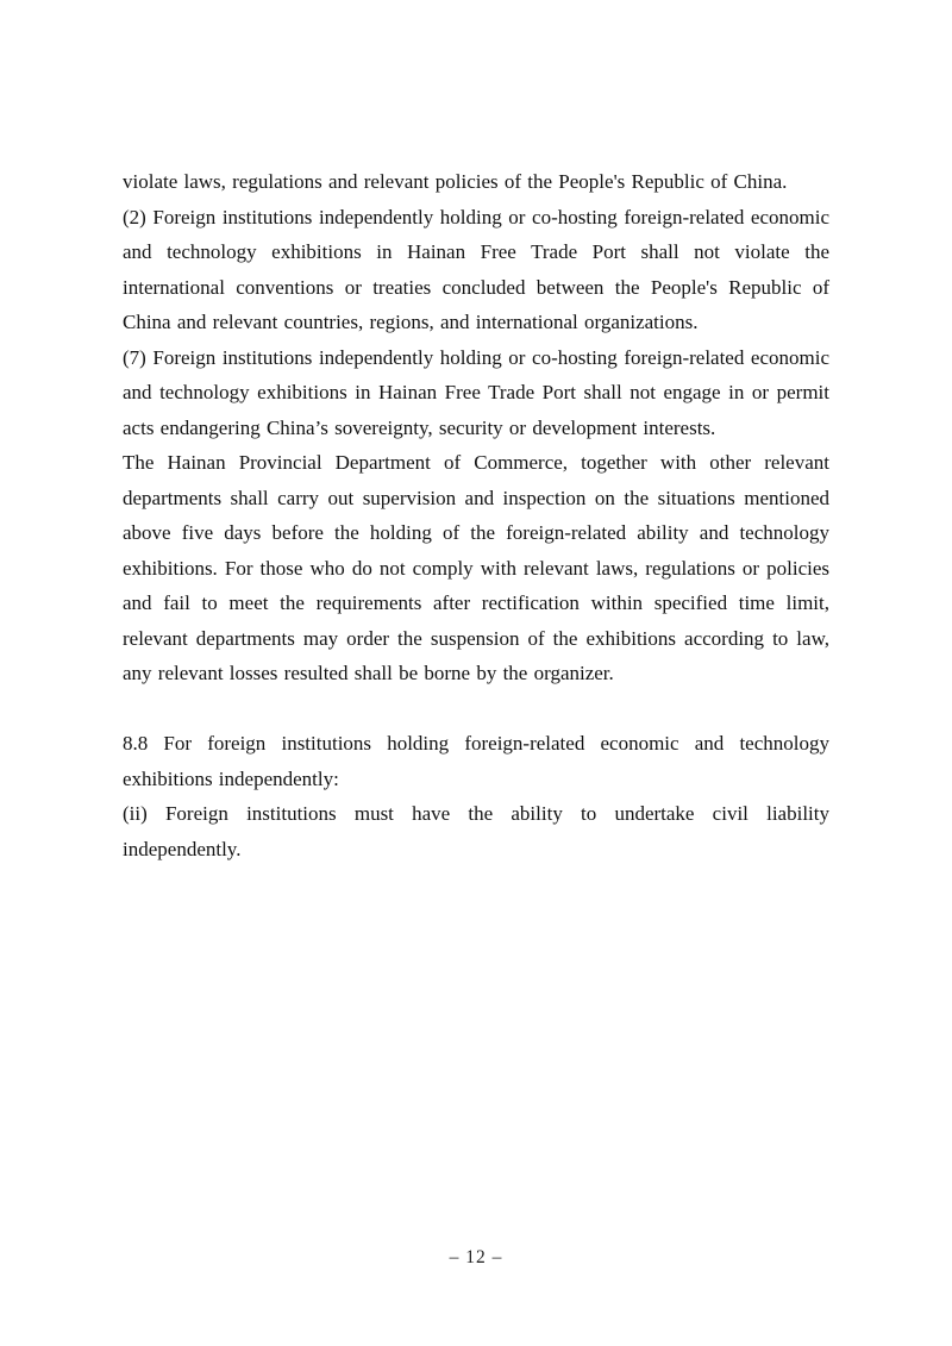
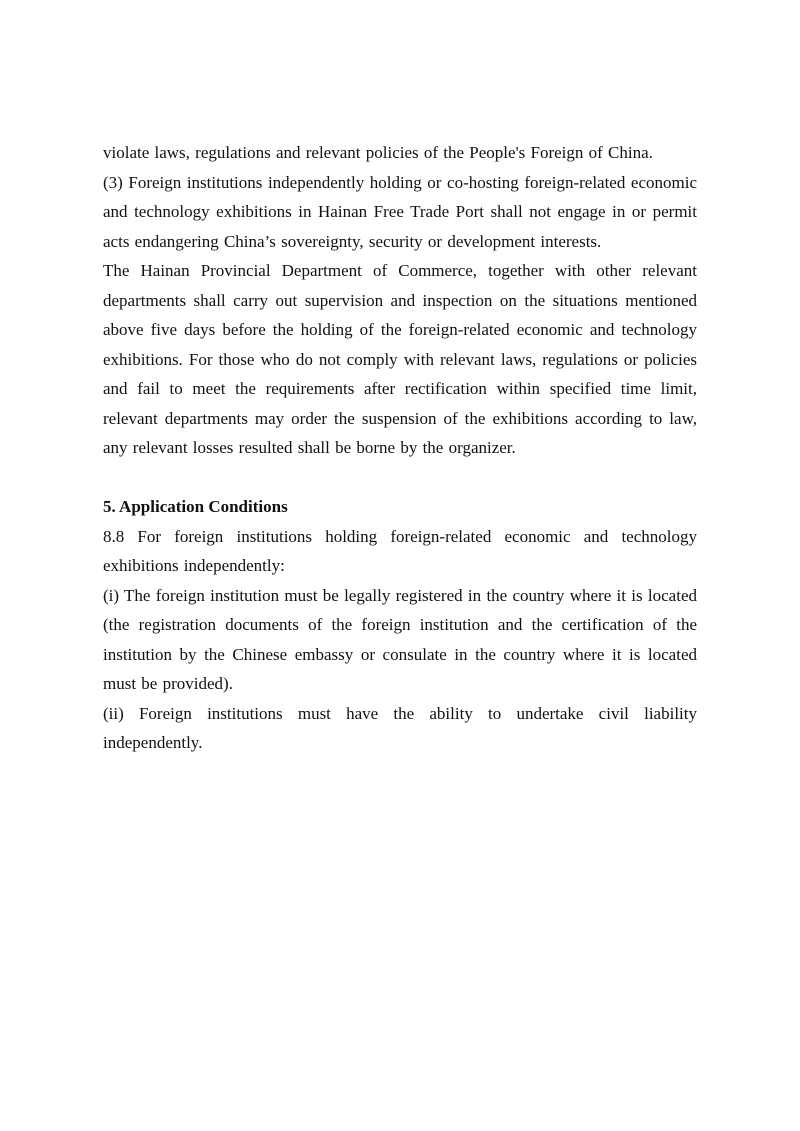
- violate laws, regulations and relevant policies of the People's Republic of China.
+ violate laws, regulations and relevant policies of the People's Foreign of China.
- (2) Foreign institutions independently holding or co-hosting foreign-related economic and technology exhibitions in Hainan Free Trade Port shall not violate the international conventions or treaties concluded between the People's Republic of China and relevant countries, regions, and international organizations.
- (7) Foreign institutions independently holding or co-hosting foreign-related economic and technology exhibitions in Hainan Free Trade Port shall not engage in or permit acts endangering China’s sovereignty, security or development interests.
+ (3) Foreign institutions independently holding or co-hosting foreign-related economic and technology exhibitions in Hainan Free Trade Port shall not engage in or permit acts endangering China’s sovereignty, security or development interests.
- The Hainan Provincial Department of Commerce, together with other relevant departments shall carry out supervision and inspection on the situations mentioned above five days before the holding of the foreign-related ability and technology exhibitions. For those who do not comply with relevant laws, regulations or policies and fail to meet the requirements after rectification within specified time limit, relevant departments may order the suspension of the exhibitions according to law, any relevant losses resulted shall be borne by the organizer.
+ The Hainan Provincial Department of Commerce, together with other relevant departments shall carry out supervision and inspection on the situations mentioned above five days before the holding of the foreign-related economic and technology exhibitions. For those who do not comply with relevant laws, regulations or policies and fail to meet the requirements after rectification within specified time limit, relevant departments may order the suspension of the exhibitions according to law, any relevant losses resulted shall be borne by the organizer.
+ 5. Application Conditions
  8.8 For foreign institutions holding foreign-related economic and technology exhibitions independently:
+ (i) The foreign institution must be legally registered in the country where it is located (the registration documents of the foreign institution and the certification of the institution by the Chinese embassy or consulate in the country where it is located must be provided).
  (ii) Foreign institutions must have the ability to undertake civil liability independently.
- – 12 –
